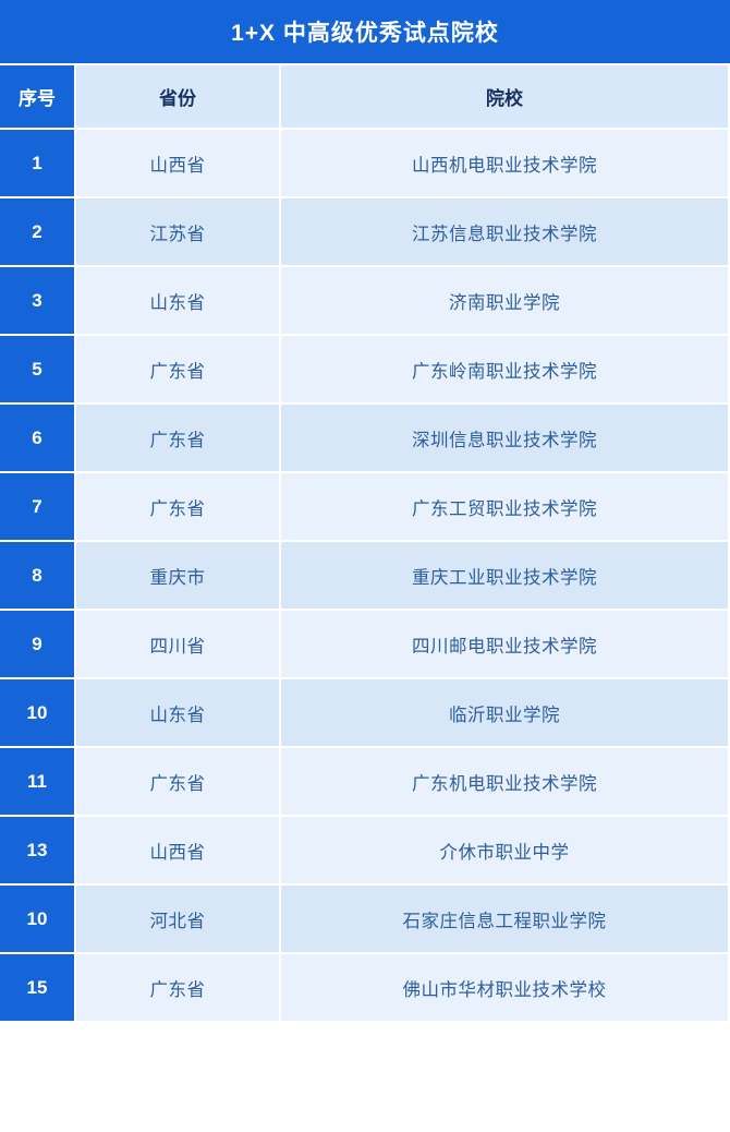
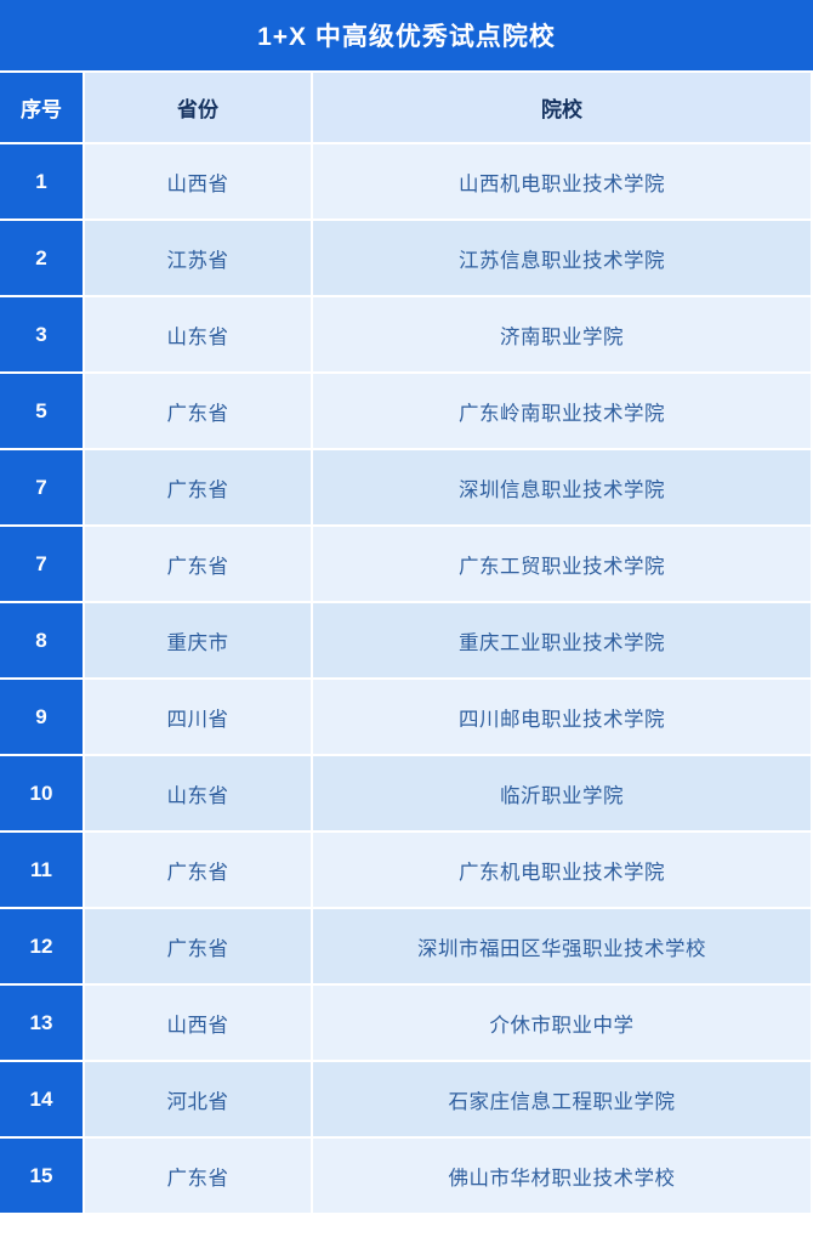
  1+X 中高级优秀试点院校
  序号	省份	院校
  1	山西省	山西机电职业技术学院
  2	江苏省	江苏信息职业技术学院
  3	山东省	济南职业学院
  5	广东省	广东岭南职业技术学院
- 6	广东省	深圳信息职业技术学院
+ 7	广东省	深圳信息职业技术学院
  7	广东省	广东工贸职业技术学院
  8	重庆市	重庆工业职业技术学院
  9	四川省	四川邮电职业技术学院
  10	山东省	临沂职业学院
  11	广东省	广东机电职业技术学院
+ 12	广东省	深圳市福田区华强职业技术学校
  13	山西省	介休市职业中学
- 10	河北省	石家庄信息工程职业学院
+ 14	河北省	石家庄信息工程职业学院
  15	广东省	佛山市华材职业技术学校
